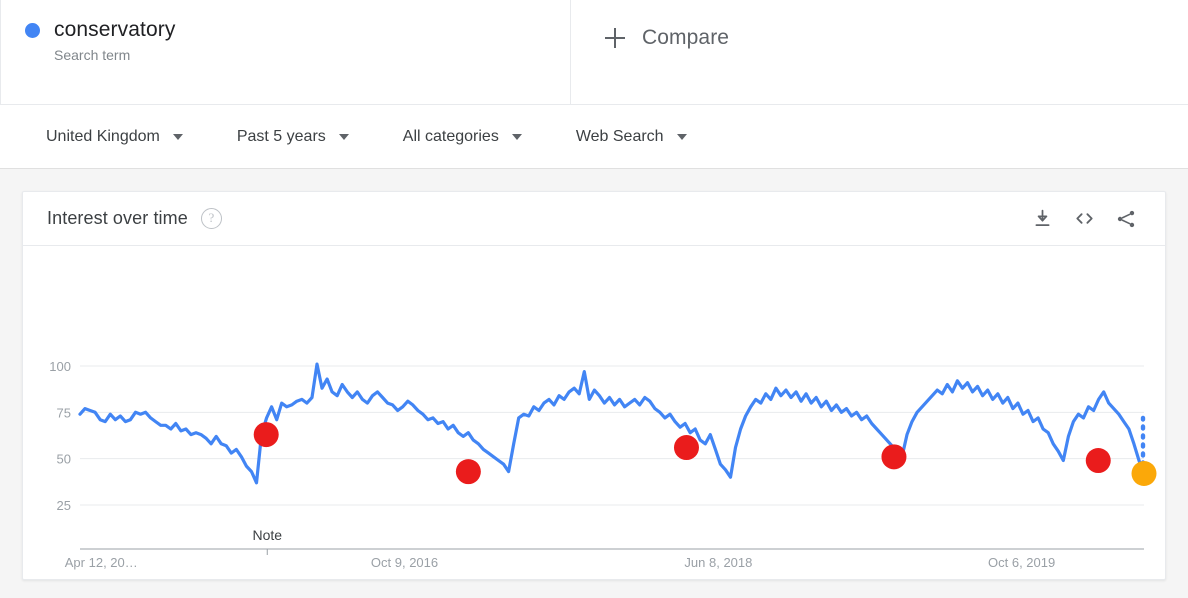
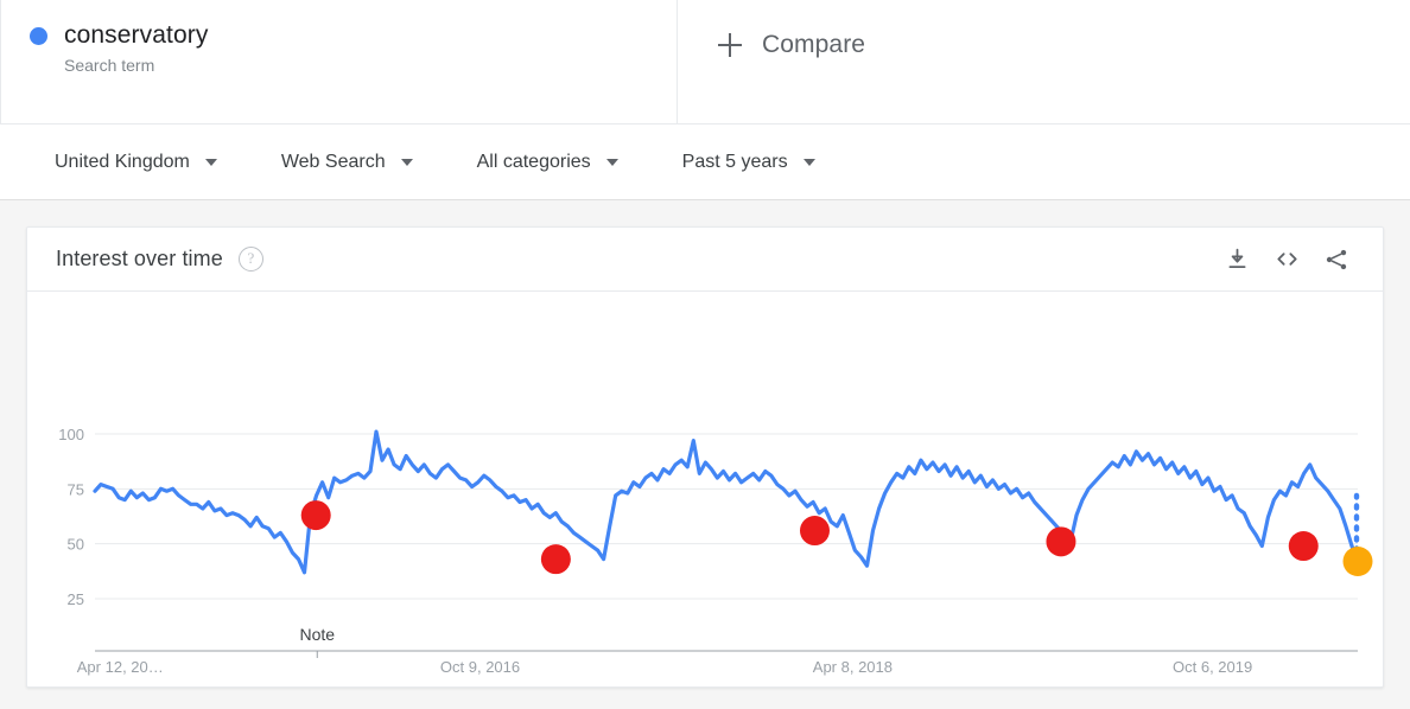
  conservatory
  Search term
  Compare
  United Kingdom
- Past 5 years
+ Web Search
  All categories
- Web Search
+ Past 5 years
  Interest over time
  ?
  25
  50
  75
  100
  Note
  Apr 12, 20…
  Oct 9, 2016
- Jun 8, 2018
+ Apr 8, 2018
  Oct 6, 2019
